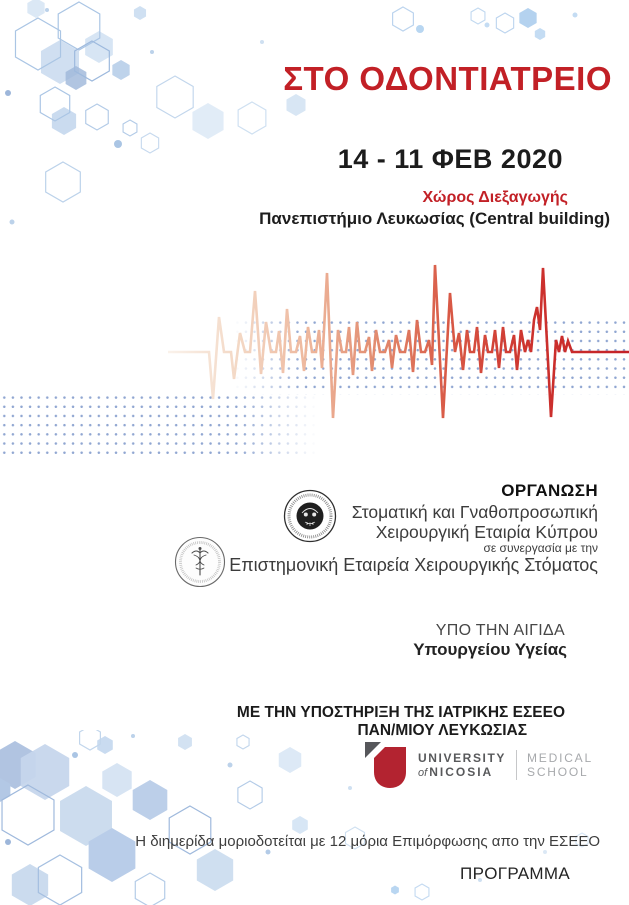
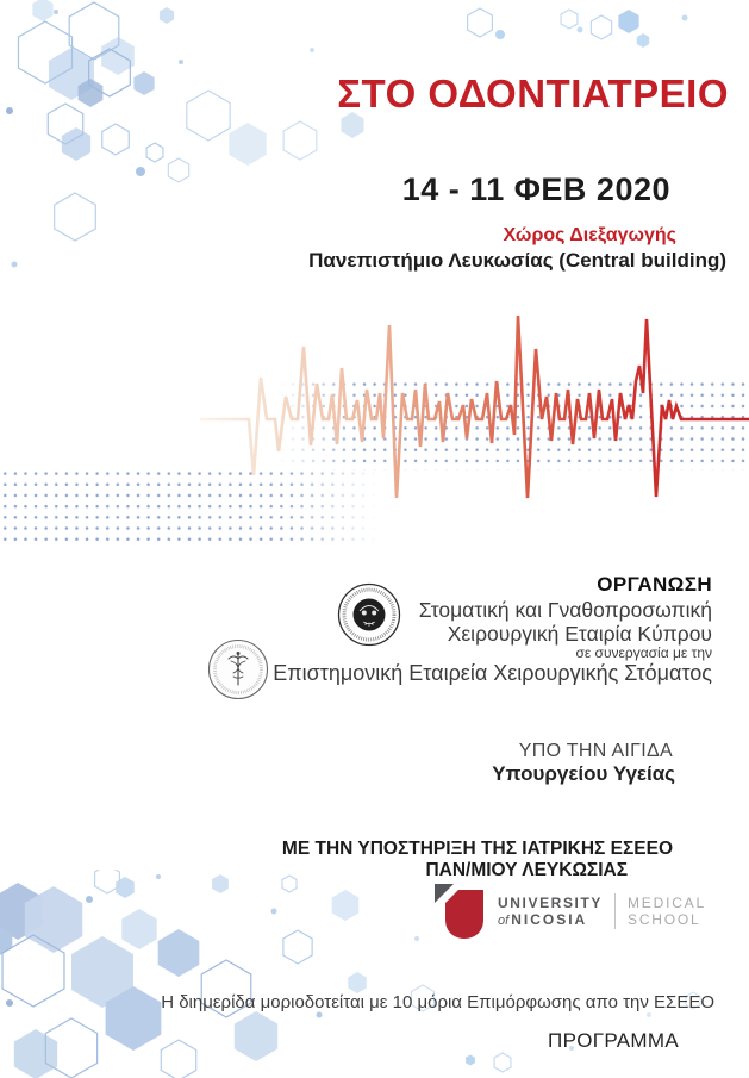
  ΣΤΟ ΟΔΟΝΤΙΑΤΡΕΙΟ
  14 - 11 ΦΕΒ 2020
  Χώρος Διεξαγωγής
  Πανεπιστήμιο Λευκωσίας (Central building)
  ΟΡΓΑΝΩΣΗ
  Στοματική και Γναθοπροσωπική
  Χειρουργική Εταιρία Κύπρου
  σε συνεργασία με την
  Επιστημονική Εταιρεία Χειρουργικής Στόματος
  ΥΠΟ ΤΗΝ ΑΙΓΙΔΑ
  Υπουργείου Υγείας
  ΜΕ ΤΗΝ ΥΠΟΣΤΗΡΙΞΗ ΤΗΣ ΙΑΤΡΙΚΗΣ ΕΣΕΕΟ
  ΠΑΝ/ΜΙΟΥ ΛΕΥΚΩΣΙΑΣ
  UNIVERSITY
  of NICOSIA
  MEDICAL
  SCHOOL
- Η διημερίδα μοριοδοτείται με 12 μόρια Επιμόρφωσης απο την ΕΣΕΕΟ
+ Η διημερίδα μοριοδοτείται με 10 μόρια Επιμόρφωσης απο την ΕΣΕΕΟ
  ΠΡΟΓΡΑΜΜΑ
